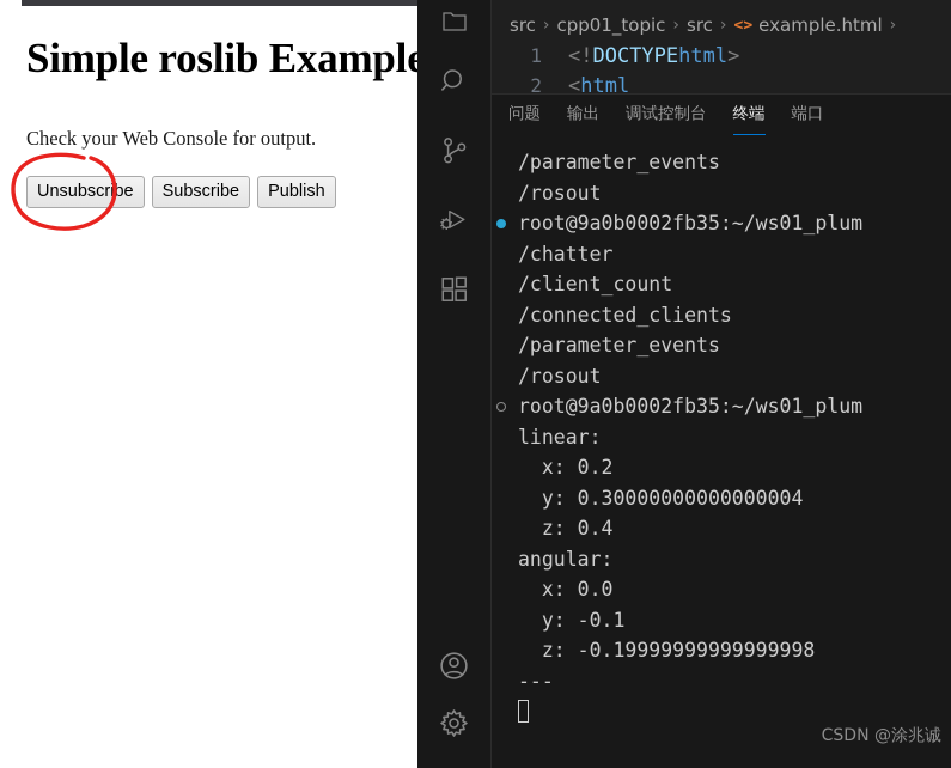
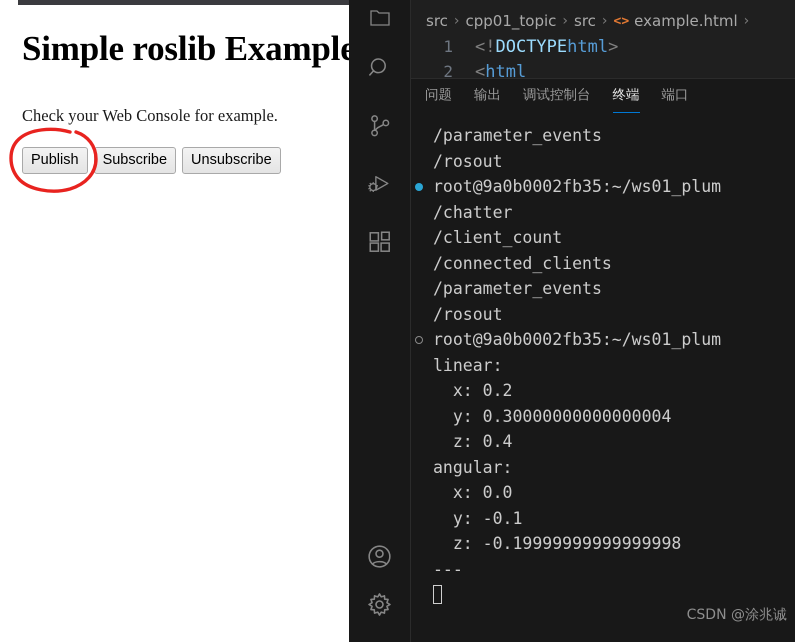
  Simple roslib Example
- Check your Web Console for output.
+ Check your Web Console for example.
- Unsubscribe
+ Publish
  Subscribe
- Publish
+ Unsubscribe
  src
  ›
  cpp01_topic
  ›
  src
  ›
  <>
  example.html
  ›
  1
  <!
  DOCTYPE
  html
  >
  2
  <
  html
  问题
  输出
  调试控制台
  终端
  端口
  /parameter_events
  /rosout
  root@9a0b0002fb35:~/ws01_plum
  /chatter
  /client_count
  /connected_clients
  /parameter_events
  /rosout
  root@9a0b0002fb35:~/ws01_plum
  linear:
  x: 0.2
  y: 0.30000000000000004
  z: 0.4
  angular:
  x: 0.0
  y: -0.1
  z: -0.19999999999999998
  ---
  CSDN @涂兆诚
